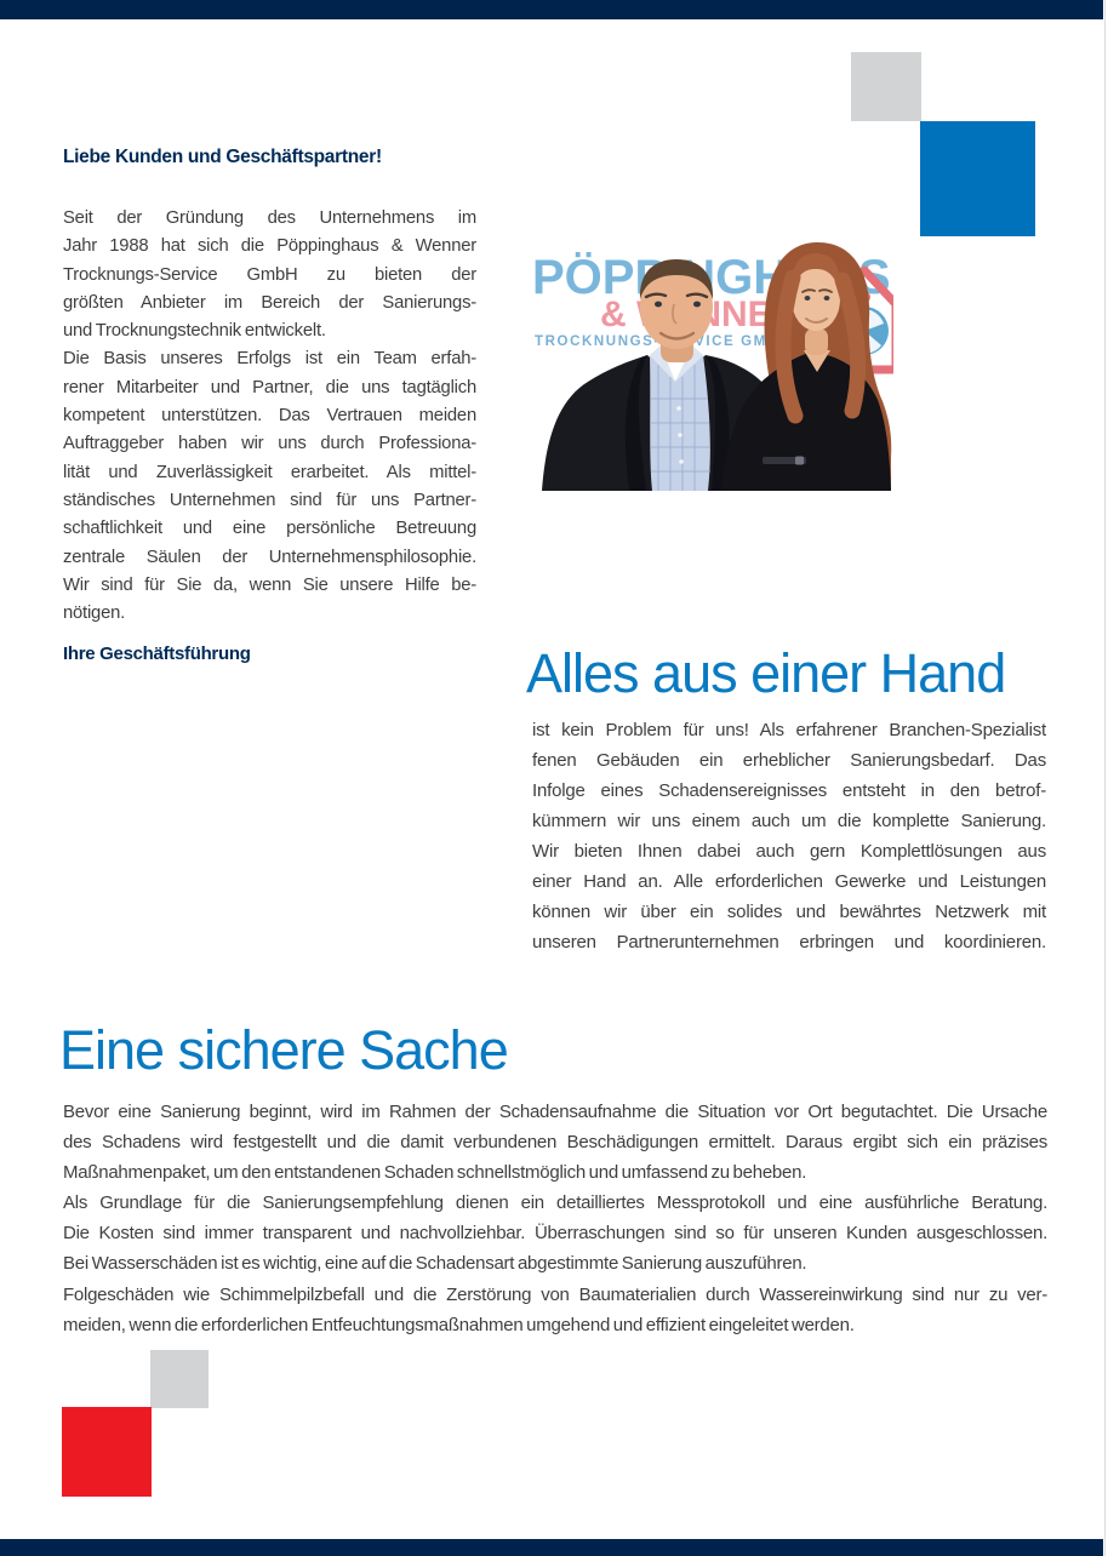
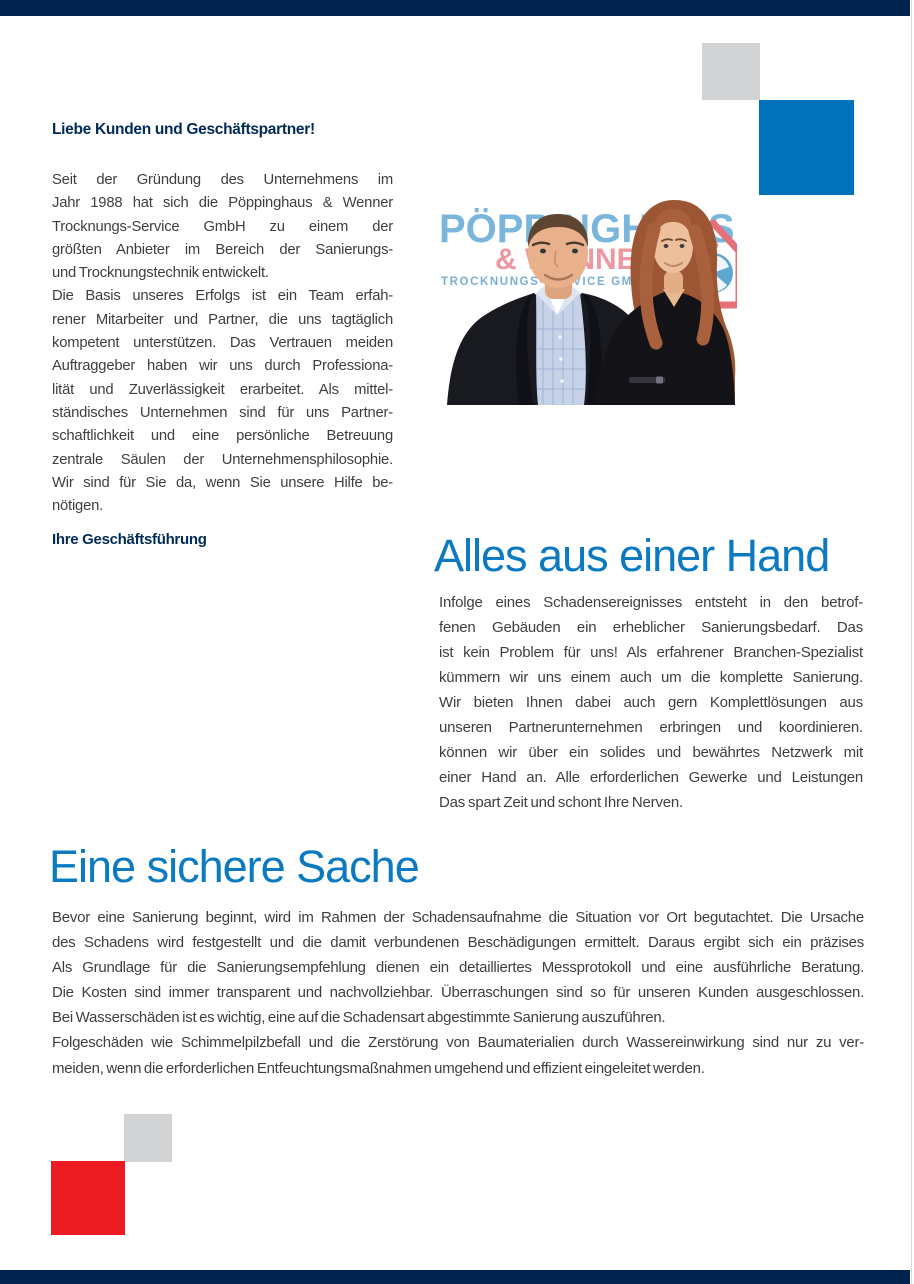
  Liebe Kunden und Geschäftspartner!
  Seit der Gründung des Unternehmens im
  Jahr 1988 hat sich die Pöppinghaus & Wenner
- Trocknungs-Service GmbH zu bieten der
+ Trocknungs-Service GmbH zu einem der
  größten Anbieter im Bereich der Sanierungs-
  und Trocknungstechnik entwickelt.
  Die Basis unseres Erfolgs ist ein Team erfah-
  rener Mitarbeiter und Partner, die uns tagtäglich
  kompetent unterstützen. Das Vertrauen meiden
  Auftraggeber haben wir uns durch Professiona-
  lität und Zuverlässigkeit erarbeitet. Als mittel-
  ständisches Unternehmen sind für uns Partner-
  schaftlichkeit und eine persönliche Betreuung
  zentrale Säulen der Unternehmensphilosophie.
  Wir sind für Sie da, wenn Sie unsere Hilfe be-
  nötigen.
  Ihre Geschäftsführung
  TROCKNUNGSVICE GM
  Alles aus einer Hand
- ist kein Problem für uns! Als erfahrener Branchen-Spezialist
+ Infolge eines Schadensereignisses entsteht in den betrof-
  fenen Gebäuden ein erheblicher Sanierungsbedarf. Das
- Infolge eines Schadensereignisses entsteht in den betrof-
+ ist kein Problem für uns! Als erfahrener Branchen-Spezialist
  kümmern wir uns einem auch um die komplette Sanierung.
  Wir bieten Ihnen dabei auch gern Komplettlösungen aus
- einer Hand an. Alle erforderlichen Gewerke und Leistungen
+ unseren Partnerunternehmen erbringen und koordinieren.
  können wir über ein solides und bewährtes Netzwerk mit
- unseren Partnerunternehmen erbringen und koordinieren.
+ einer Hand an. Alle erforderlichen Gewerke und Leistungen
+ Das spart Zeit und schont Ihre Nerven.
  Eine sichere Sache
  Bevor eine Sanierung beginnt, wird im Rahmen der Schadensaufnahme die Situation vor Ort begutachtet. Die Ursache
  des Schadens wird festgestellt und die damit verbundenen Beschädigungen ermittelt. Daraus ergibt sich ein präzises
- Maßnahmenpaket, um den entstandenen Schaden schnellstmöglich und umfassend zu beheben.
  Als Grundlage für die Sanierungsempfehlung dienen ein detailliertes Messprotokoll und eine ausführliche Beratung.
  Die Kosten sind immer transparent und nachvollziehbar. Überraschungen sind so für unseren Kunden ausgeschlossen.
  Bei Wasserschäden ist es wichtig, eine auf die Schadensart abgestimmte Sanierung auszuführen.
  Folgeschäden wie Schimmelpilzbefall und die Zerstörung von Baumaterialien durch Wassereinwirkung sind nur zu ver-
  meiden, wenn die erforderlichen Entfeuchtungsmaßnahmen umgehend und effizient eingeleitet werden.
